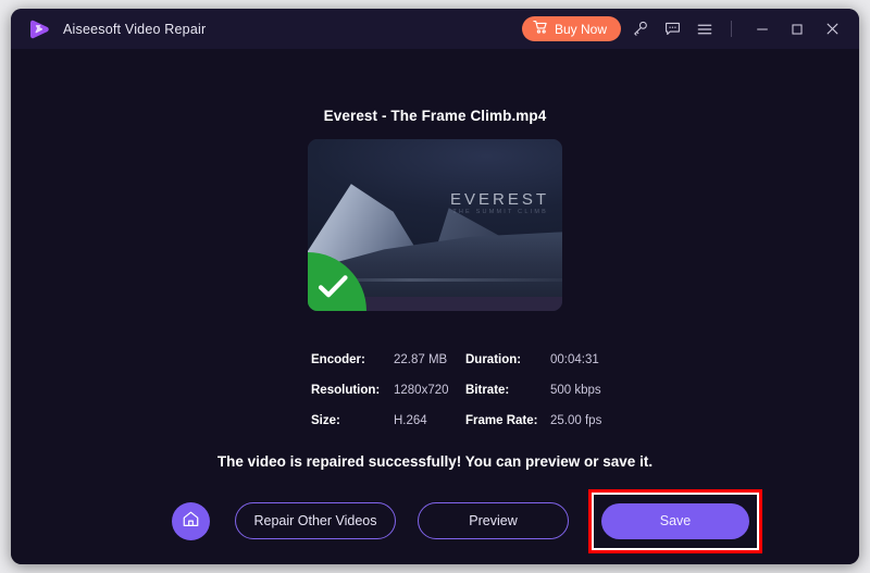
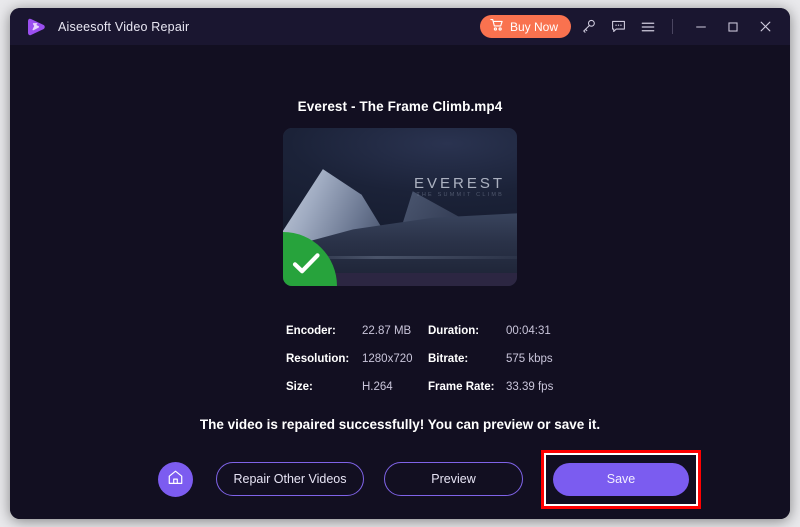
  Aiseesoft Video Repair
  Buy Now
  Everest - The Frame Climb.mp4
  EVEREST
  Encoder:
  22.87 MB
  Duration:
  00:04:31
  Resolution:
  1280x720
  Bitrate:
- 500 kbps
+ 575 kbps
  Size:
  H.264
  Frame Rate:
- 25.00 fps
+ 33.39 fps
  The video is repaired successfully! You can preview or save it.
  Repair Other Videos
  Preview
  Save
